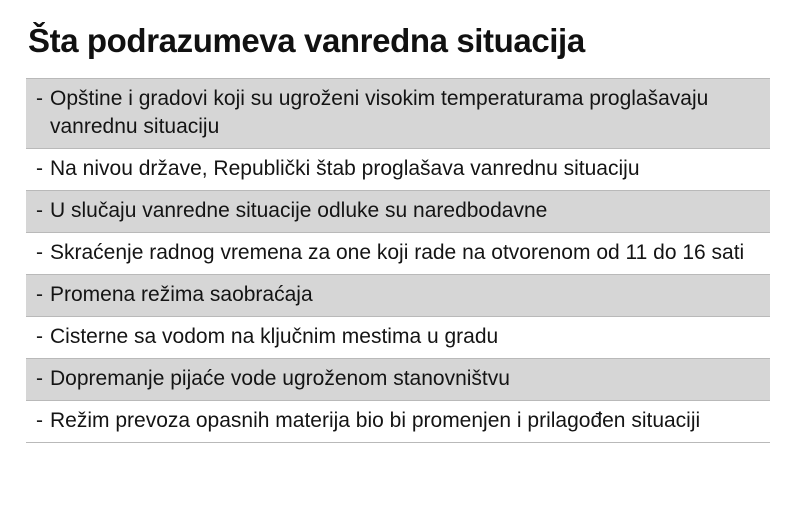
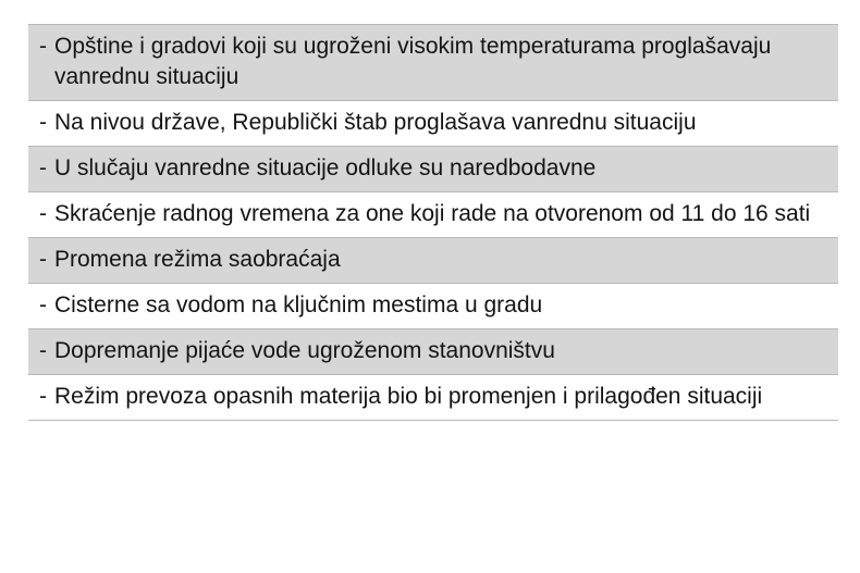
- Šta podrazumeva vanredna situacija
  -
  Opštine i gradovi koji su ugroženi visokim temperaturama proglašavaju vanrednu situaciju
  -
  Na nivou države, Republički štab proglašava vanrednu situaciju
  -
  U slučaju vanredne situacije odluke su naredbodavne
  -
  Skraćenje radnog vremena za one koji rade na otvorenom od 11 do 16 sati
  -
  Promena režima saobraćaja
  -
  Cisterne sa vodom na ključnim mestima u gradu
  -
  Dopremanje pijaće vode ugroženom stanovništvu
  -
  Režim prevoza opasnih materija bio bi promenjen i prilagođen situaciji
